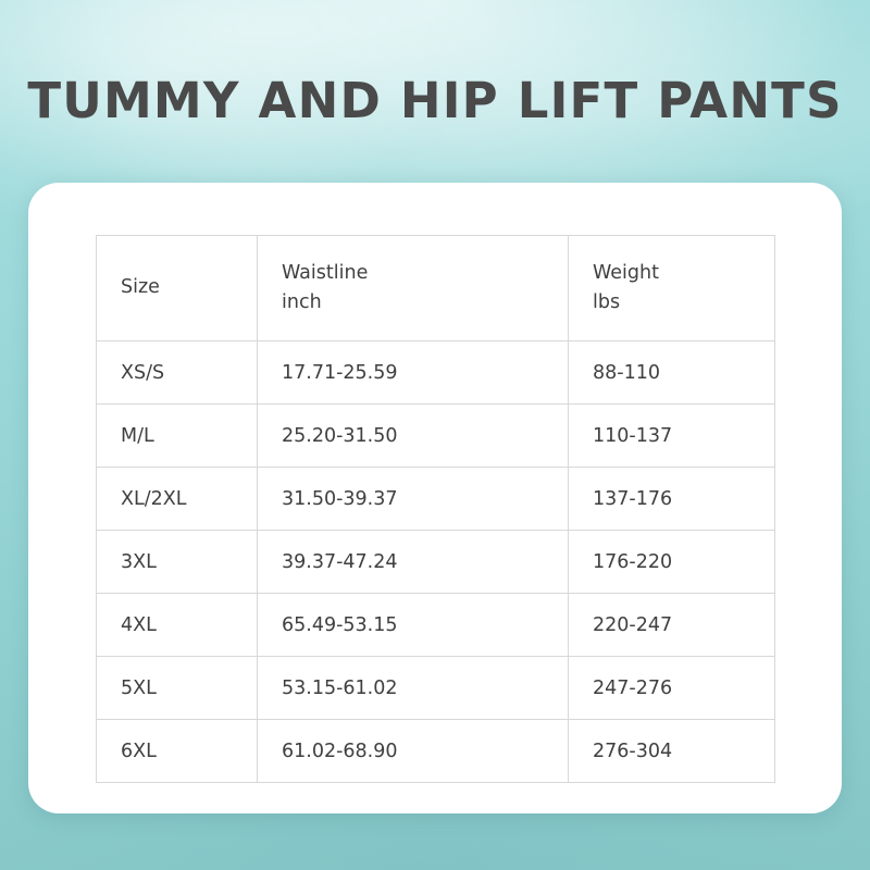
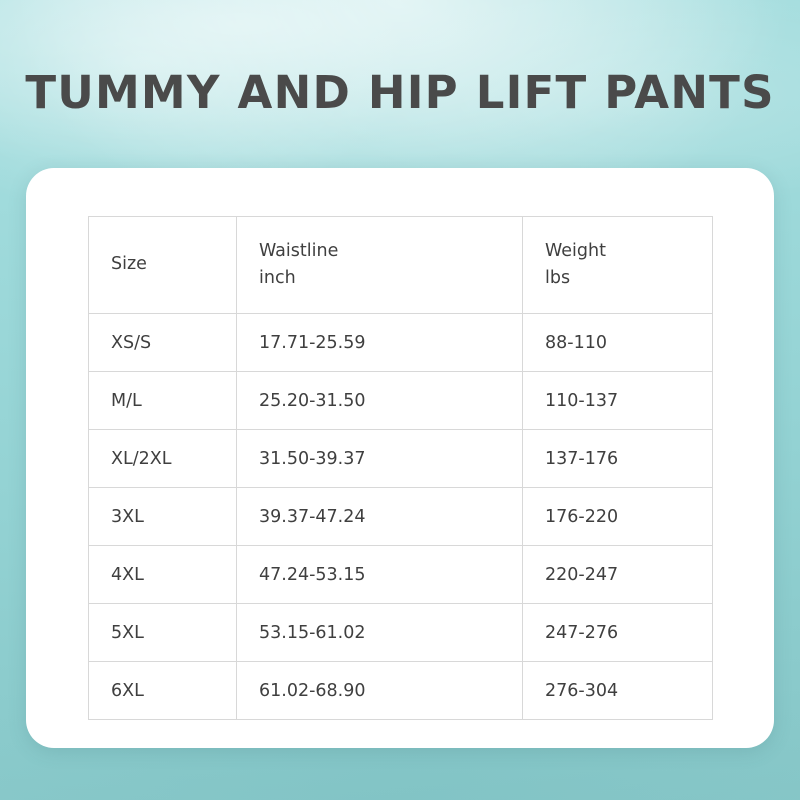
  TUMMY AND HIP LIFT PANTS
  Size	Waistline inch	Weight lbs
  XS/S	17.71-25.59	88-110
  M/L	25.20-31.50	110-137
  XL/2XL	31.50-39.37	137-176
  3XL	39.37-47.24	176-220
- 4XL	65.49-53.15	220-247
+ 4XL	47.24-53.15	220-247
  5XL	53.15-61.02	247-276
  6XL	61.02-68.90	276-304
